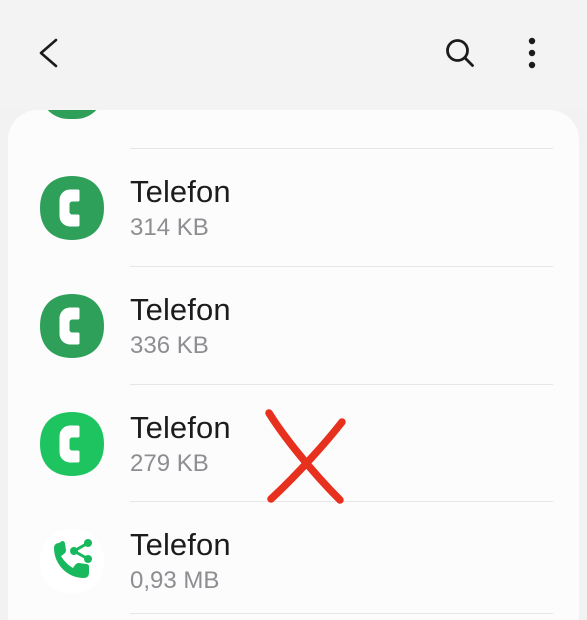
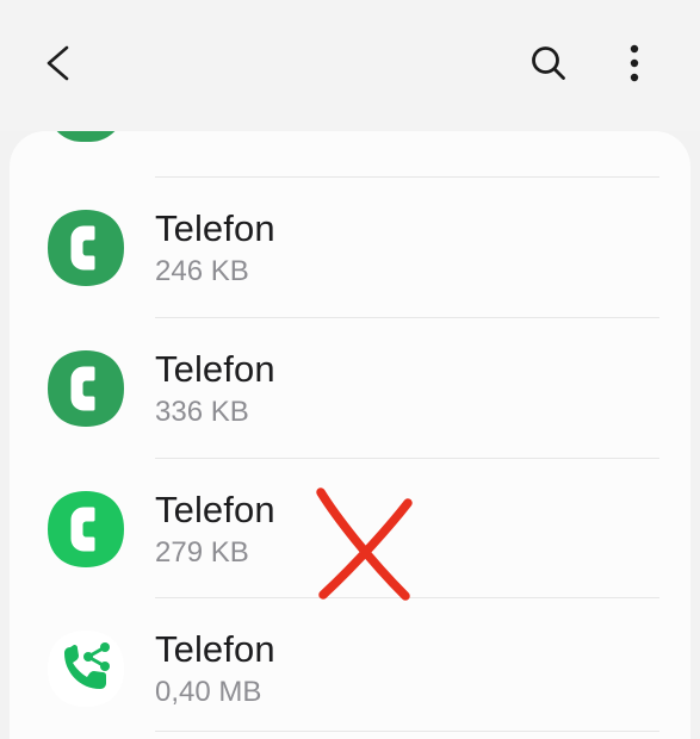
  Telefon
- 314 KB
+ 246 KB
  Telefon
  336 KB
  Telefon
  279 KB
  Telefon
- 0,93 MB
+ 0,40 MB
